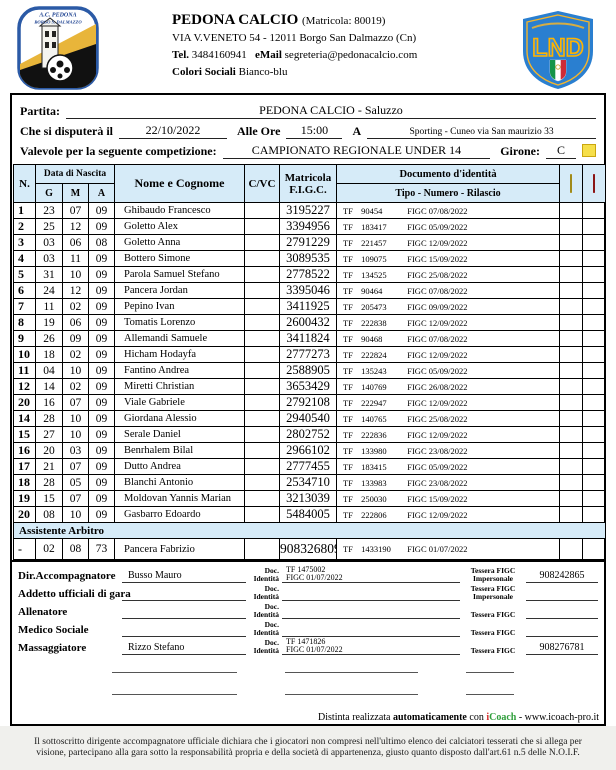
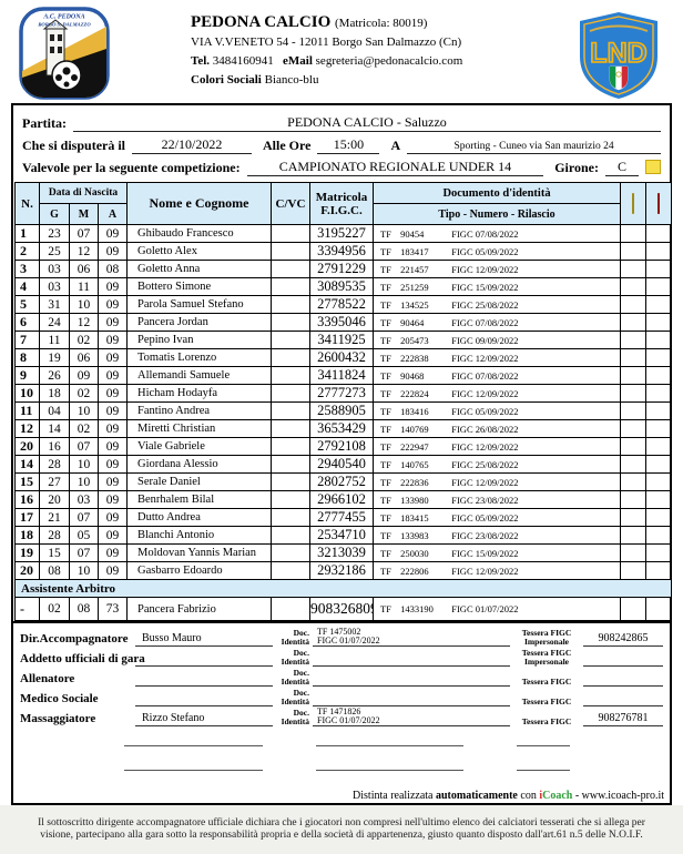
  PEDONA CALCIO (Matricola: 80019)
  VIA V.VENETO 54 - 12011 Borgo San Dalmazzo (Cn)
  Tel. 3484160941 eMail segreteria@pedonacalcio.com
  Colori Sociali Bianco-blu
  LND
  Partita:
  PEDONA CALCIO - Saluzzo
  Che si disputerà il
  22/10/2022
  Alle Ore
  15:00
  A
- Sporting - Cuneo via San maurizio 33
+ Sporting - Cuneo via San maurizio 24
  Valevole per la seguente competizione:
  CAMPIONATO REGIONALE UNDER 14
  Girone:
  C
  N.	Data di Nascita	Nome e Cognome	C/VC	Matricola F.I.G.C.	Documento d'identità
  G	M	A	Tipo - Numero - Rilascio
  1	23	07	09	Ghibaudo Francesco		3195227	TF 90454 FIGC 07/08/2022
  2	25	12	09	Goletto Alex		3394956	TF 183417 FIGC 05/09/2022
  3	03	06	08	Goletto Anna		2791229	TF 221457 FIGC 12/09/2022
- 4	03	11	09	Bottero Simone		3089535	TF 109075 FIGC 15/09/2022
+ 4	03	11	09	Bottero Simone		3089535	TF 251259 FIGC 15/09/2022
  5	31	10	09	Parola Samuel Stefano		2778522	TF 134525 FIGC 25/08/2022
  6	24	12	09	Pancera Jordan		3395046	TF 90464 FIGC 07/08/2022
  7	11	02	09	Pepino Ivan		3411925	TF 205473 FIGC 09/09/2022
  8	19	06	09	Tomatis Lorenzo		2600432	TF 222838 FIGC 12/09/2022
  9	26	09	09	Allemandi Samuele		3411824	TF 90468 FIGC 07/08/2022
  10	18	02	09	Hicham Hodayfa		2777273	TF 222824 FIGC 12/09/2022
- 11	04	10	09	Fantino Andrea		2588905	TF 135243 FIGC 05/09/2022
+ 11	04	10	09	Fantino Andrea		2588905	TF 183416 FIGC 05/09/2022
  12	14	02	09	Miretti Christian		3653429	TF 140769 FIGC 26/08/2022
  20	16	07	09	Viale Gabriele		2792108	TF 222947 FIGC 12/09/2022
  14	28	10	09	Giordana Alessio		2940540	TF 140765 FIGC 25/08/2022
  15	27	10	09	Serale Daniel		2802752	TF 222836 FIGC 12/09/2022
  16	20	03	09	Benrhalem Bilal		2966102	TF 133980 FIGC 23/08/2022
  17	21	07	09	Dutto Andrea		2777455	TF 183415 FIGC 05/09/2022
  18	28	05	09	Blanchi Antonio		2534710	TF 133983 FIGC 23/08/2022
  19	15	07	09	Moldovan Yannis Marian		3213039	TF 250030 FIGC 15/09/2022
- 20	08	10	09	Gasbarro Edoardo		5484005	TF 222806 FIGC 12/09/2022
+ 20	08	10	09	Gasbarro Edoardo		2932186	TF 222806 FIGC 12/09/2022
  Assistente Arbitro
  -	02	08	73	Pancera Fabrizio		90832680	TF 1433190 FIGC 01/07/2022
  Dir.Accompagnatore
  Busso Mauro
  Doc. Identità
  TF 1475002
  FIGC 01/07/2022
  Tessera FIGC Impersonale
  908242865
  Addetto ufficiali di ga
  Doc. Identità
  Tessera FIGC Impersonale
  Allenatore
  Doc. Identità
  Tessera FIGC
  Medico Sociale
  Doc. Identità
  Tessera FIGC
  Massaggiatore
  Rizzo Stefano
  Doc. Identità
  TF 1471826
  FIGC 01/07/2022
  Tessera FIGC
  908276781
  Distinta realizzata automaticamente con iCoach - www.icoach-pro.it
  Il sottoscritto dirigente accompagnatore ufficiale dichiara che i giocatori non compresi nell'ultimo elenco dei calciatori tesserati che si allega per visione, partecipano alla gara sotto la responsabilità propria e della società di appartenenza, giusto quanto disposto dall'art.61 n.5 delle N.O.I.F.
